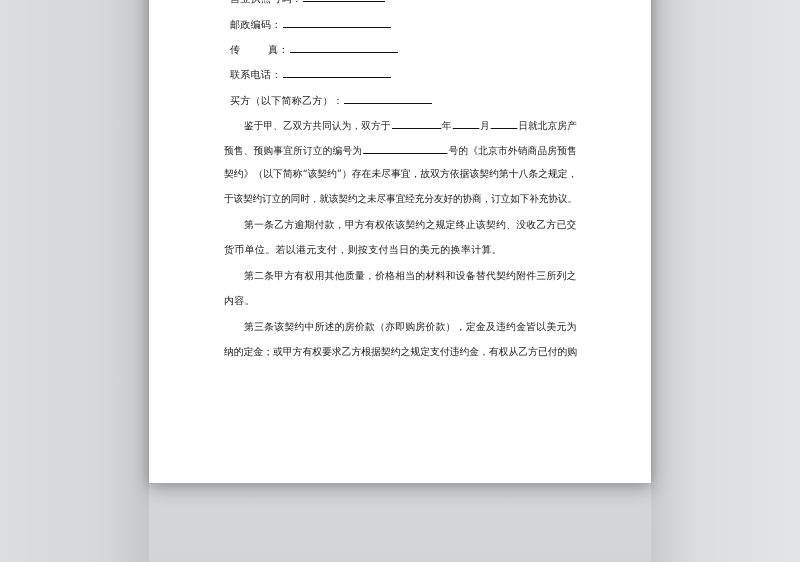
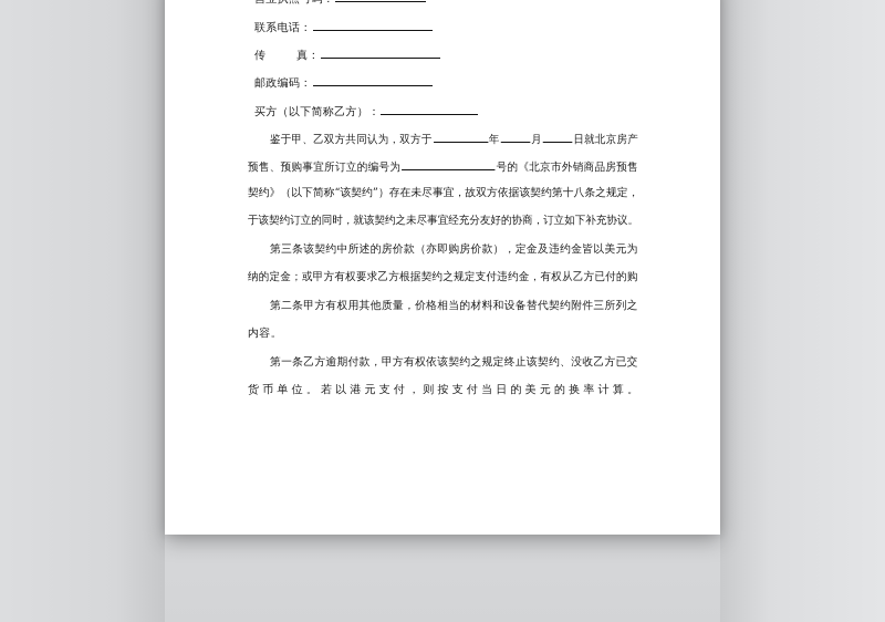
- 邮政编码：
+ 联系电话：
  传 真：
- 联系电话：
+ 邮政编码：
  买方（以下简称乙方）：
  鉴于甲、乙双方共同认为，双方于 年 月 日就北京房产
  预售、预购事宜所订立的编号为 号的《北京市外销商品房预售
  契约》（以下简称“该契约”）存在未尽事宜，故双方依据该契约第十八条之规定，
  于该契约订立的同时，就该契约之未尽事宜经充分友好的协商，订立如下补充协议。
- 第一条
+ 第三条
- 乙方逾期付款，甲方有权依该契约之规定终止该契约、没收乙方已交
+ 该契约中所述的房价款（亦即购房价款），定金及违约金皆以美元为
- 货币单位。若以港元支付，则按支付当日的美元的换率计算。
+ 纳的定金；或甲方有权要求乙方根据契约之规定支付违约金，有权从乙方已付的购
  第二条
  甲方有权用其他质量，价格相当的材料和设备替代契约附件三所列之
  内容。
- 第三条
+ 第一条
- 该契约中所述的房价款（亦即购房价款），定金及违约金皆以美元为
+ 乙方逾期付款，甲方有权依该契约之规定终止该契约、没收乙方已交
- 纳的定金；或甲方有权要求乙方根据契约之规定支付违约金，有权从乙方已付的购
+ 货币单位。若以港元支付，则按支付当日的美元的换率计算。
